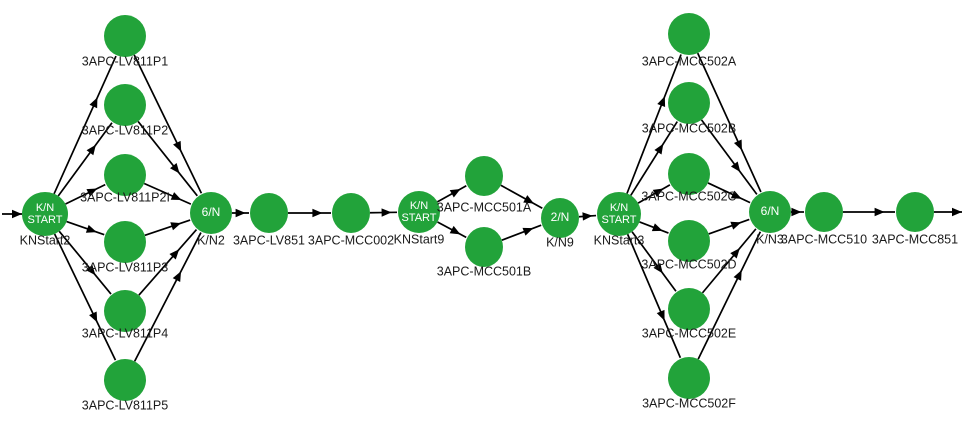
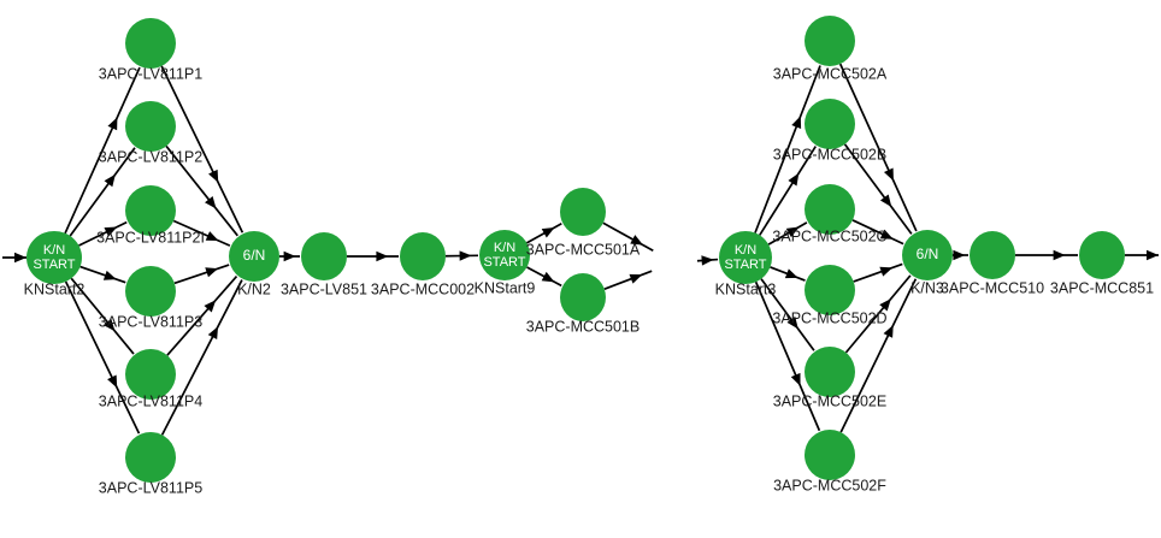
  K/N
  START
  KNStart2
  3APC-LV811P1
  3APC-LV811P2
  3APC-LV811P2I
  3APC-LV811P3
  3APC-LV811P4
  3APC-LV811P5
  6/N
  K/N2
  3APC-LV851
  3APC-MCC002
  K/N
  START
  KNStart9
  3APC-MCC501A
  3APC-MCC501B
- 2/N
- K/N9
  K/N
  START
  KNStart3
  3APC-MCC502A
  3APC-MCC502B
  3APC-MCC502C
  3APC-MCC502D
  3APC-MCC502E
  3APC-MCC502F
  6/N
  K/N3
  3APC-MCC510
  3APC-MCC851
